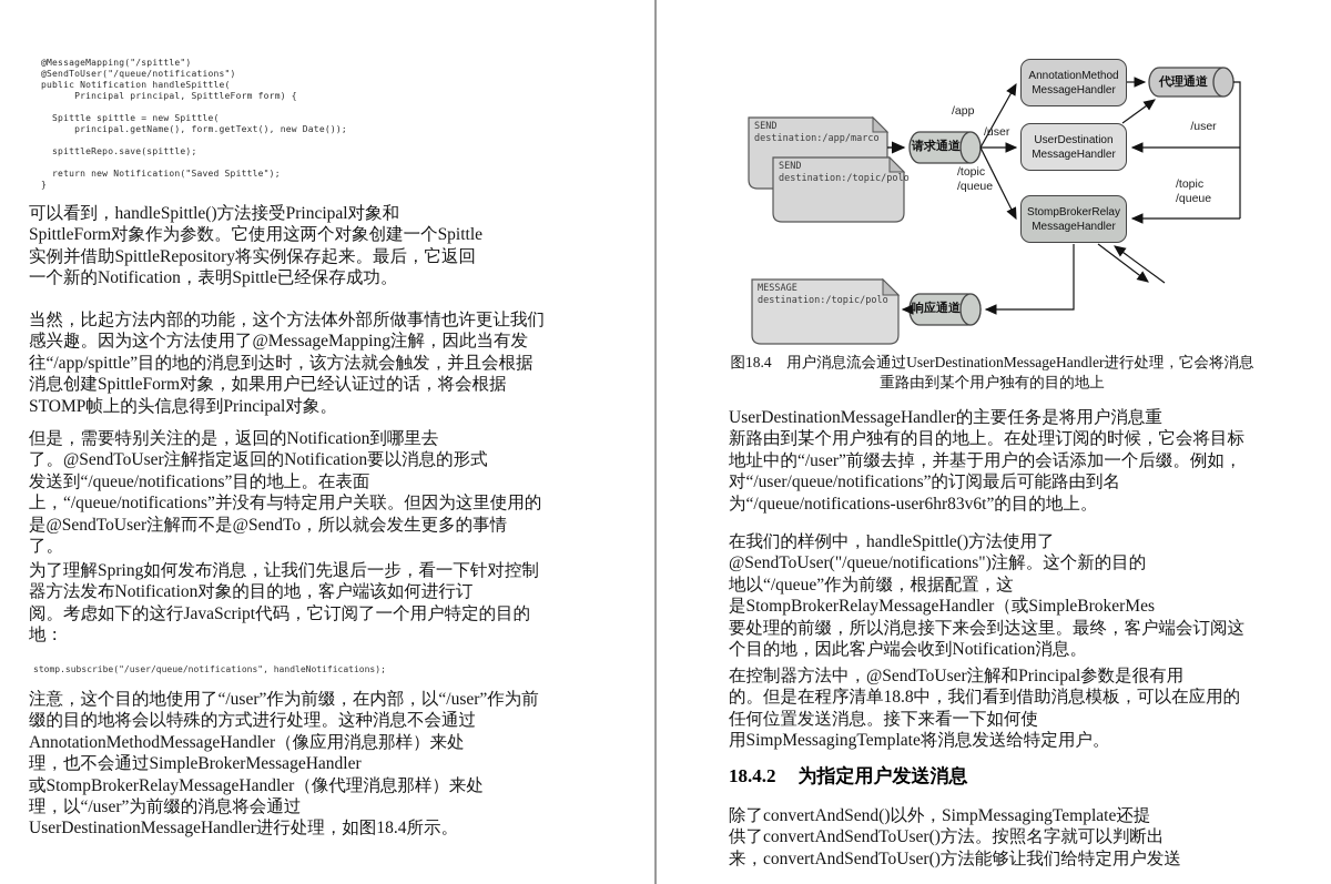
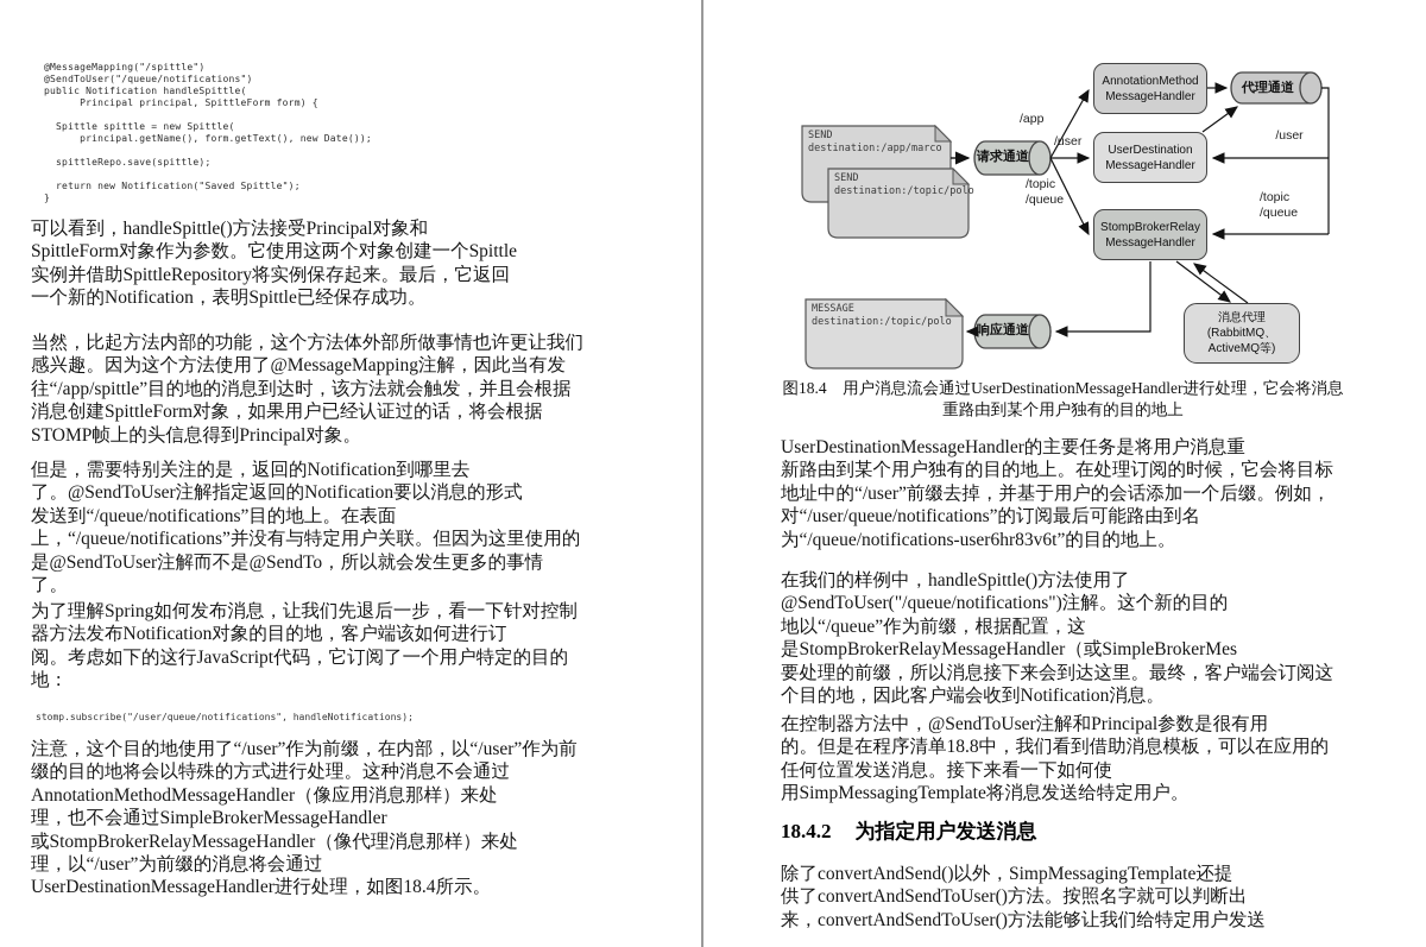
  @MessageMapping("/spittle")
  @SendToUser("/queue/notifications")
  public Notification handleSpittle(
  Principal principal, SpittleForm form) {
  Spittle spittle = new Spittle(
  principal.getName(), form.getText(), new Date());
  spittleRepo.save(spittle);
  return new Notification("Saved Spittle");
  }
  可以看到，handleSpittle()方法接受Principal对象和
  SpittleForm对象作为参数。它使用这两个对象创建一个Spittle
  实例并借助SpittleRepository将实例保存起来。最后，它返回
  一个新的Notification，表明Spittle已经保存成功。
  当然，比起方法内部的功能，这个方法体外部所做事情也许更让我们
  感兴趣。因为这个方法使用了@MessageMapping注解，因此当有发
  往“/app/spittle”目的地的消息到达时，该方法就会触发，并且会根据
  消息创建SpittleForm对象，如果用户已经认证过的话，将会根据
  STOMP帧上的头信息得到Principal对象。
  但是，需要特别关注的是，返回的Notification到哪里去
  了。@SendToUser注解指定返回的Notification要以消息的形式
  发送到“/queue/notifications”目的地上。在表面
  上，“/queue/notifications”并没有与特定用户关联。但因为这里使用的
  是@SendToUser注解而不是@SendTo，所以就会发生更多的事情
  了。
  为了理解Spring如何发布消息，让我们先退后一步，看一下针对控制
  器方法发布Notification对象的目的地，客户端该如何进行订
  阅。考虑如下的这行JavaScript代码，它订阅了一个用户特定的目的
  地：
  stomp.subscribe("/user/queue/notifications", handleNotifications);
  注意，这个目的地使用了“/user”作为前缀，在内部，以“/user”作为前
  缀的目的地将会以特殊的方式进行处理。这种消息不会通过
  AnnotationMethodMessageHandler（像应用消息那样）来处
  理，也不会通过SimpleBrokerMessageHandler
  或StompBrokerRelayMessageHandler（像代理消息那样）来处
  理，以“/user”为前缀的消息将会通过
  UserDestinationMessageHandler进行处理，如图18.4所示。
  SEND
  destination:/app/marco
  SEND
  destination:/topic/polo
  MESSAGE
  destination:/topic/polo
  请求通道
  代理通道
  响应通道
  AnnotationMethod
  MessageHandler
  UserDestination
  MessageHandler
  StompBrokerRelay
  MessageHandler
+ 消息代理
+ (RabbitMQ、
+ ActiveMQ等)
  /app
  /user
  /topic
  /queue
  /user
  /topic
  /queue
  图18.4 用户消息流会通过UserDestinationMessageHandler进行处理，它会将消息
  重路由到某个用户独有的目的地上
  UserDestinationMessageHandler的主要任务是将用户消息重
  新路由到某个用户独有的目的地上。在处理订阅的时候，它会将目标
  地址中的“/user”前缀去掉，并基于用户的会话添加一个后缀。例如，
  对“/user/queue/notifications”的订阅最后可能路由到名
  为“/queue/notifications-user6hr83v6t”的目的地上。
  在我们的样例中，handleSpittle()方法使用了
  @SendToUser("/queue/notifications")注解。这个新的目的
  地以“/queue”作为前缀，根据配置，这
  是StompBrokerRelayMessageHandler（或SimpleBrokerMes
  要处理的前缀，所以消息接下来会到达这里。最终，客户端会订阅这
  个目的地，因此客户端会收到Notification消息。
  在控制器方法中，@SendToUser注解和Principal参数是很有用
  的。但是在程序清单18.8中，我们看到借助消息模板，可以在应用的
  任何位置发送消息。接下来看一下如何使
  用SimpMessagingTemplate将消息发送给特定用户。
  18.4.2 为指定用户发送消息
  除了convertAndSend()以外，SimpMessagingTemplate还提
  供了convertAndSendToUser()方法。按照名字就可以判断出
  来，convertAndSendToUser()方法能够让我们给特定用户发送
